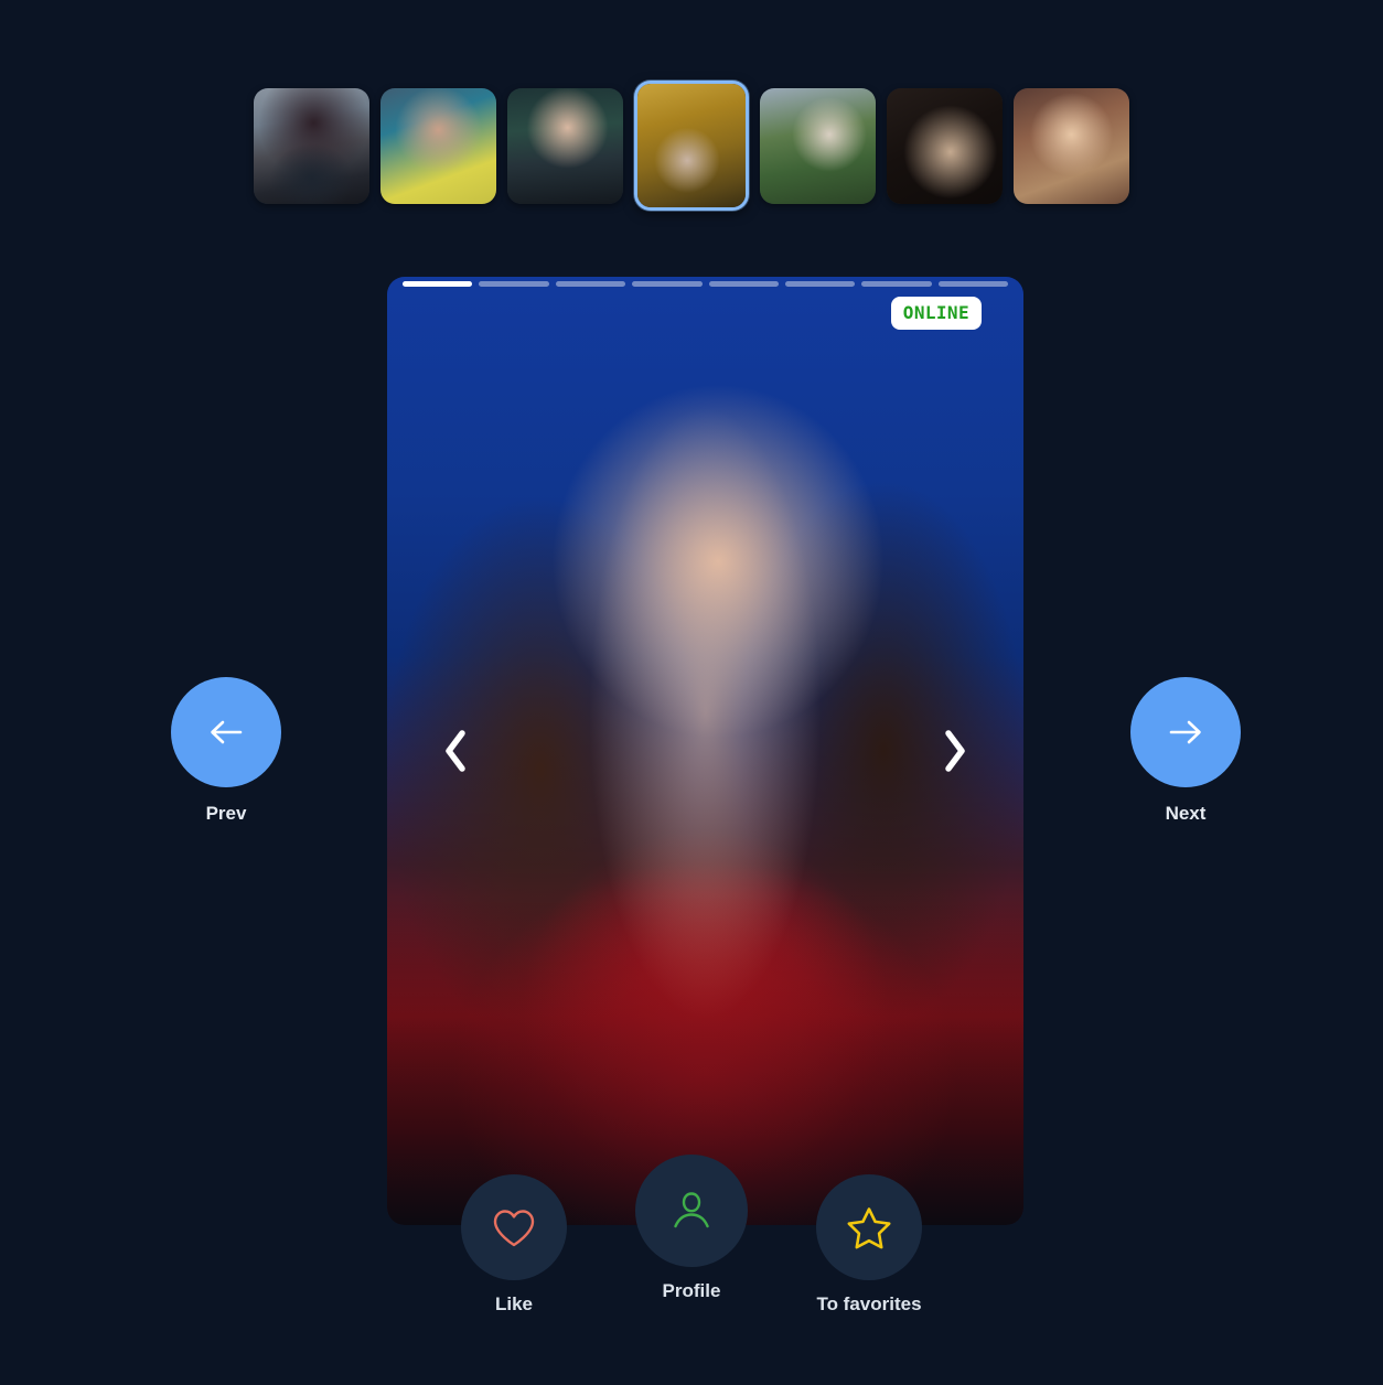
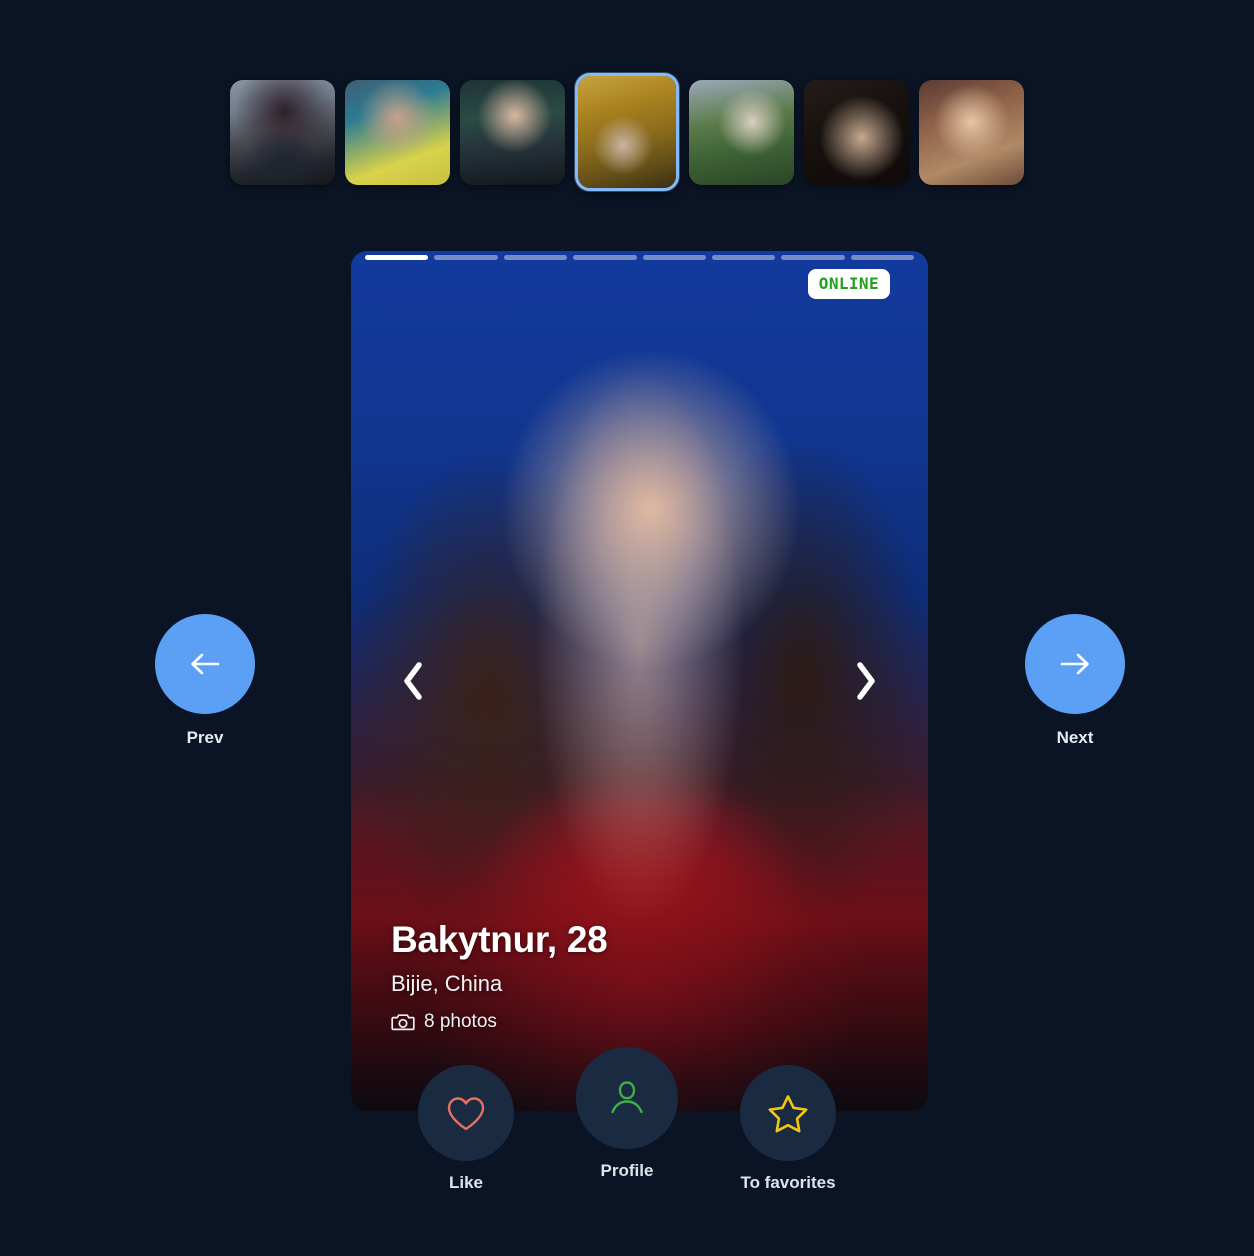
  ONLINE
+ Bakytnur, 28
+ Bijie, China
+ 8 photos
  Prev
  Next
  Like
  Profile
  To favorites
